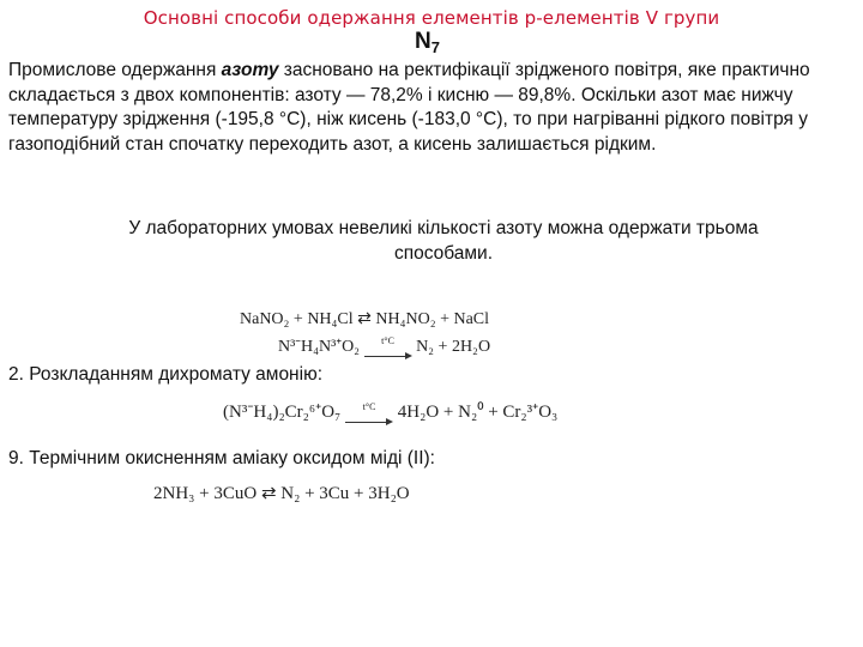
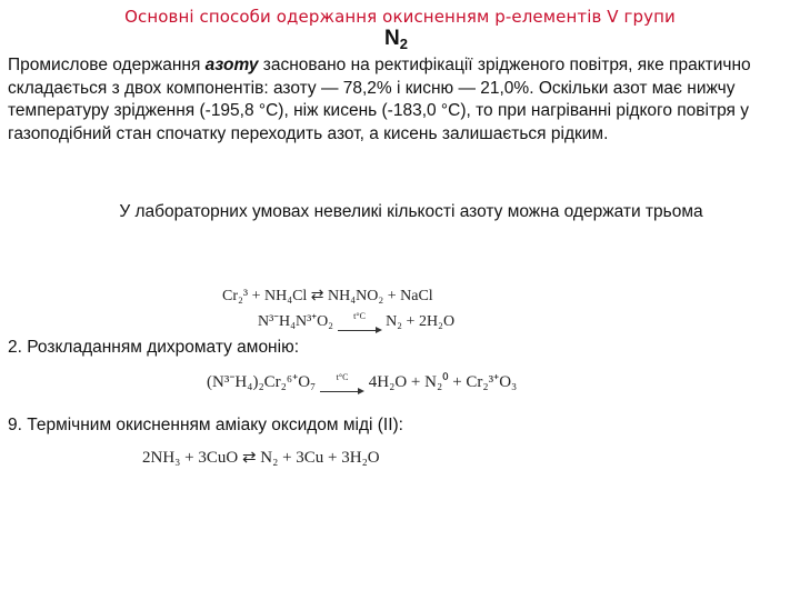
- Основні способи одержання елементів p-елементів V групи
+ Основні способи одержання окисненням p-елементів V групи
- N7
+ N2
- Промислове одержання азоту засновано на ректифікації зрідженого повітря, яке практично складається з двох компонентів: азоту — 78,2% і кисню — 89,8%. Оскільки азот має нижчу температуру зрідження (-195,8 °С), ніж кисень (-183,0 °С), то при нагріванні рідкого повітря у газоподібний стан спочатку переходить азот, а кисень залишається рідким.
+ Промислове одержання азоту засновано на ректифікації зрідженого повітря, яке практично складається з двох компонентів: азоту — 78,2% і кисню — 21,0%. Оскільки азот має нижчу температуру зрідження (-195,8 °С), ніж кисень (-183,0 °С), то при нагріванні рідкого повітря у газоподібний стан спочатку переходить азот, а кисень залишається рідким.
  У лабораторних умовах невеликі кількості азоту можна одержати трьома
- способами.
- NaNO₂ + NH₄Cl ⇄ NH₄NO₂ + NaCl
+ Cr₂³ + NH₄Cl ⇄ NH₄NO₂ + NaCl
  N³⁻H₄N³⁺O₂ t°C N₂ + 2H₂O
  2. Розкладанням дихромату амонію:
  (N³⁻H₄)₂Cr₂⁶⁺O₇ t°C 4H₂O + N₂⁰ + Cr₂³⁺O₃
  9. Термічним окисненням аміаку оксидом міді (II):
  2NH₃ + 3CuO ⇄ N₂ + 3Cu + 3H₂O
